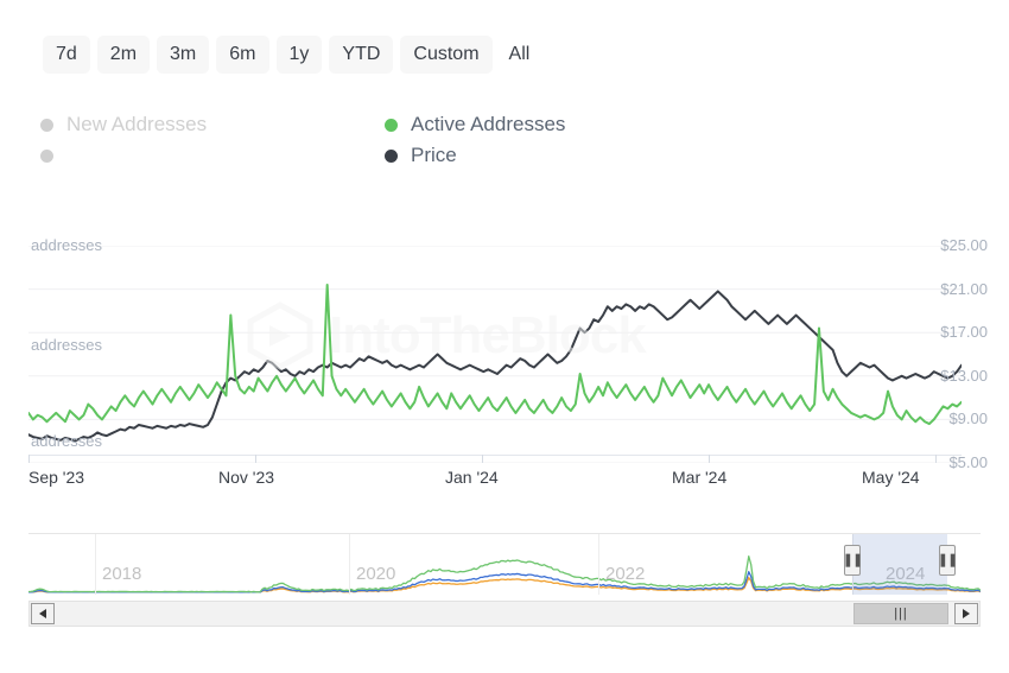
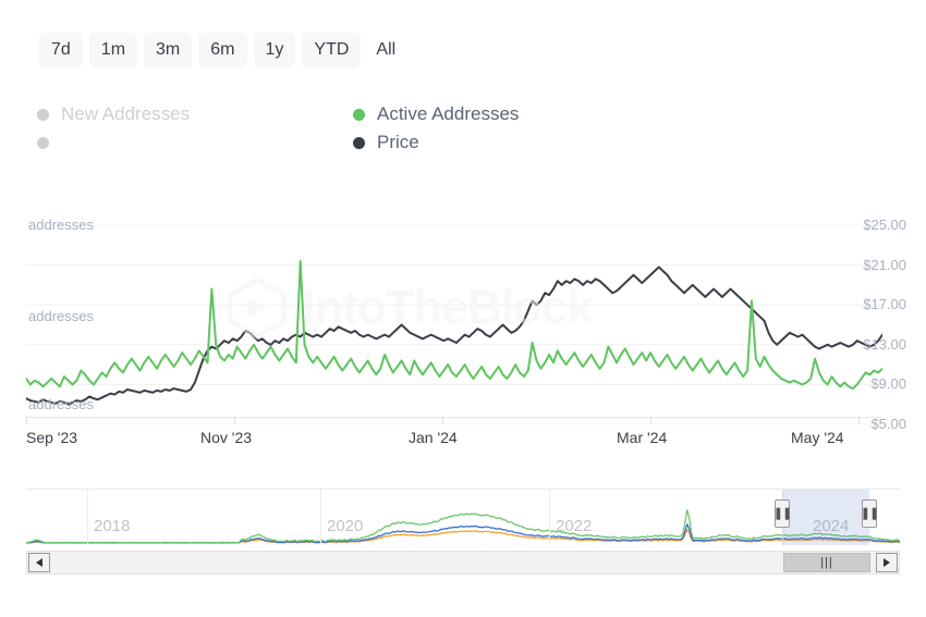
  7d
- 2m
+ 1m
  3m
  6m
  1y
  YTD
- Custom
  All
  New Addresses
  Active Addresses
  Price
  Sep '23
  Nov '23
  Jan '24
  Mar '24
  May '24
  IntoTheBlock
  addresses
  addresses
  addresses
  $25.00
  $21.00
  $17.00
  $13.00
  $9.00
  $5.00
  2018
  2020
  2022
  2024
  ❚❚
  ❚❚
  |||
